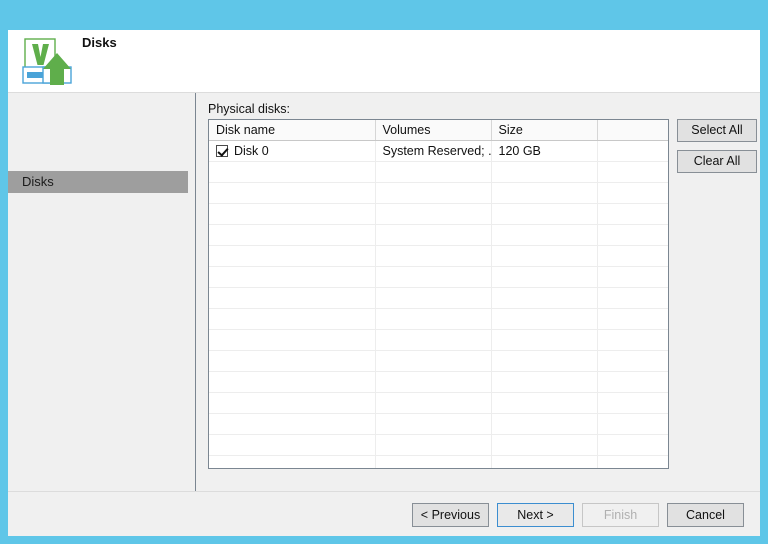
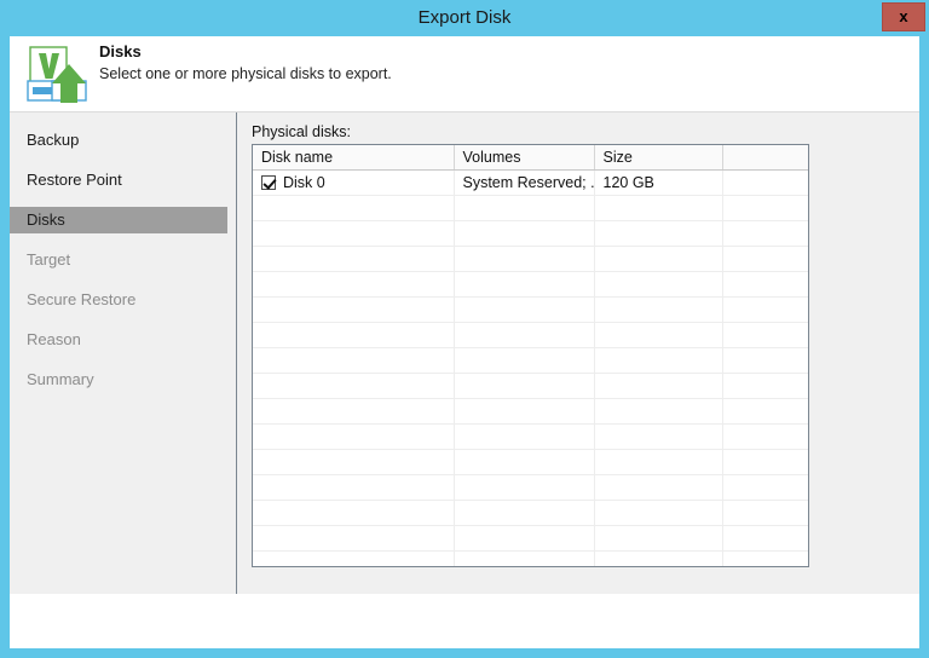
+ Export Disk
+ x
  Disks
+ Select one or more physical disks to export.
+ Backup
+ Restore Point
  Disks
+ Target
+ Secure Restore
+ Reason
+ Summary
  Physical disks:
  Disk name	Volumes	Size
  Disk 0	System Reserved; .	120 GB
- Select All
- Clear All
- < Previous
- Next >
- Finish
- Cancel
